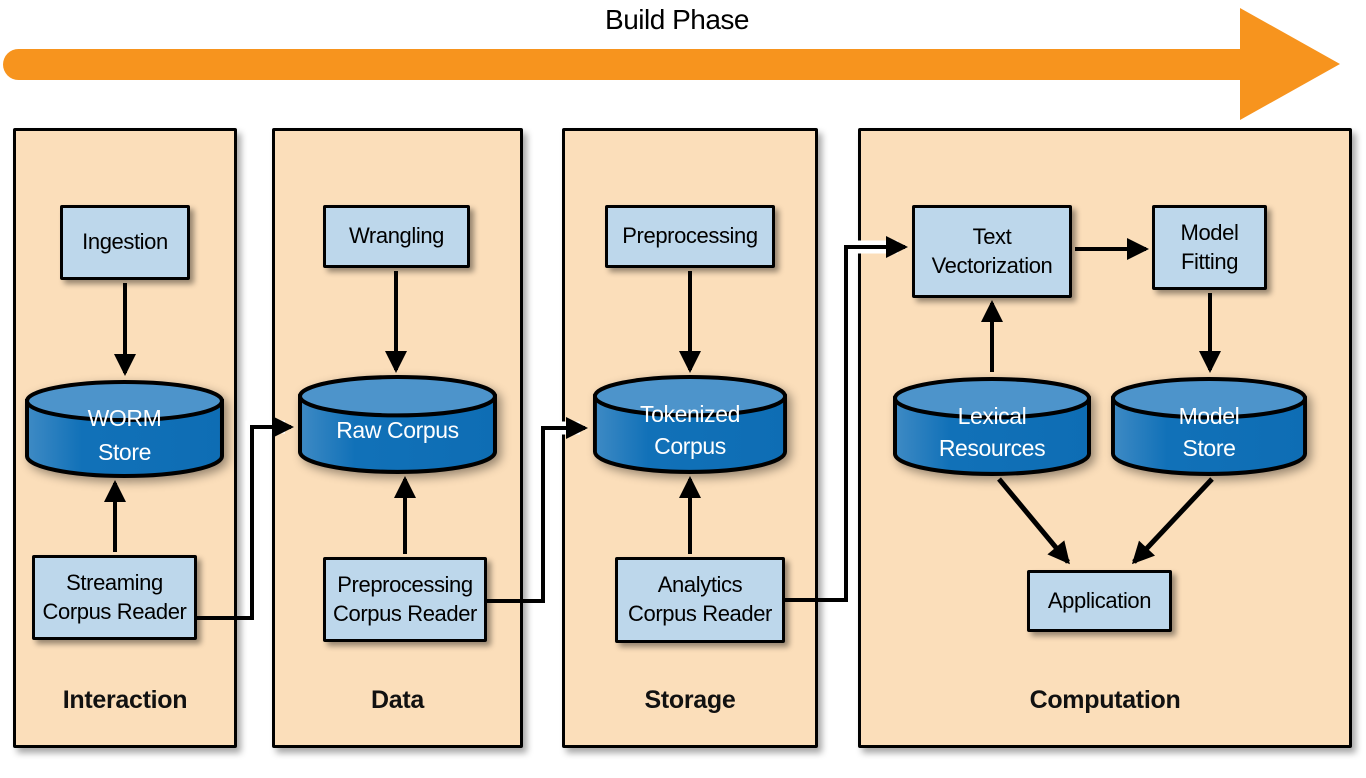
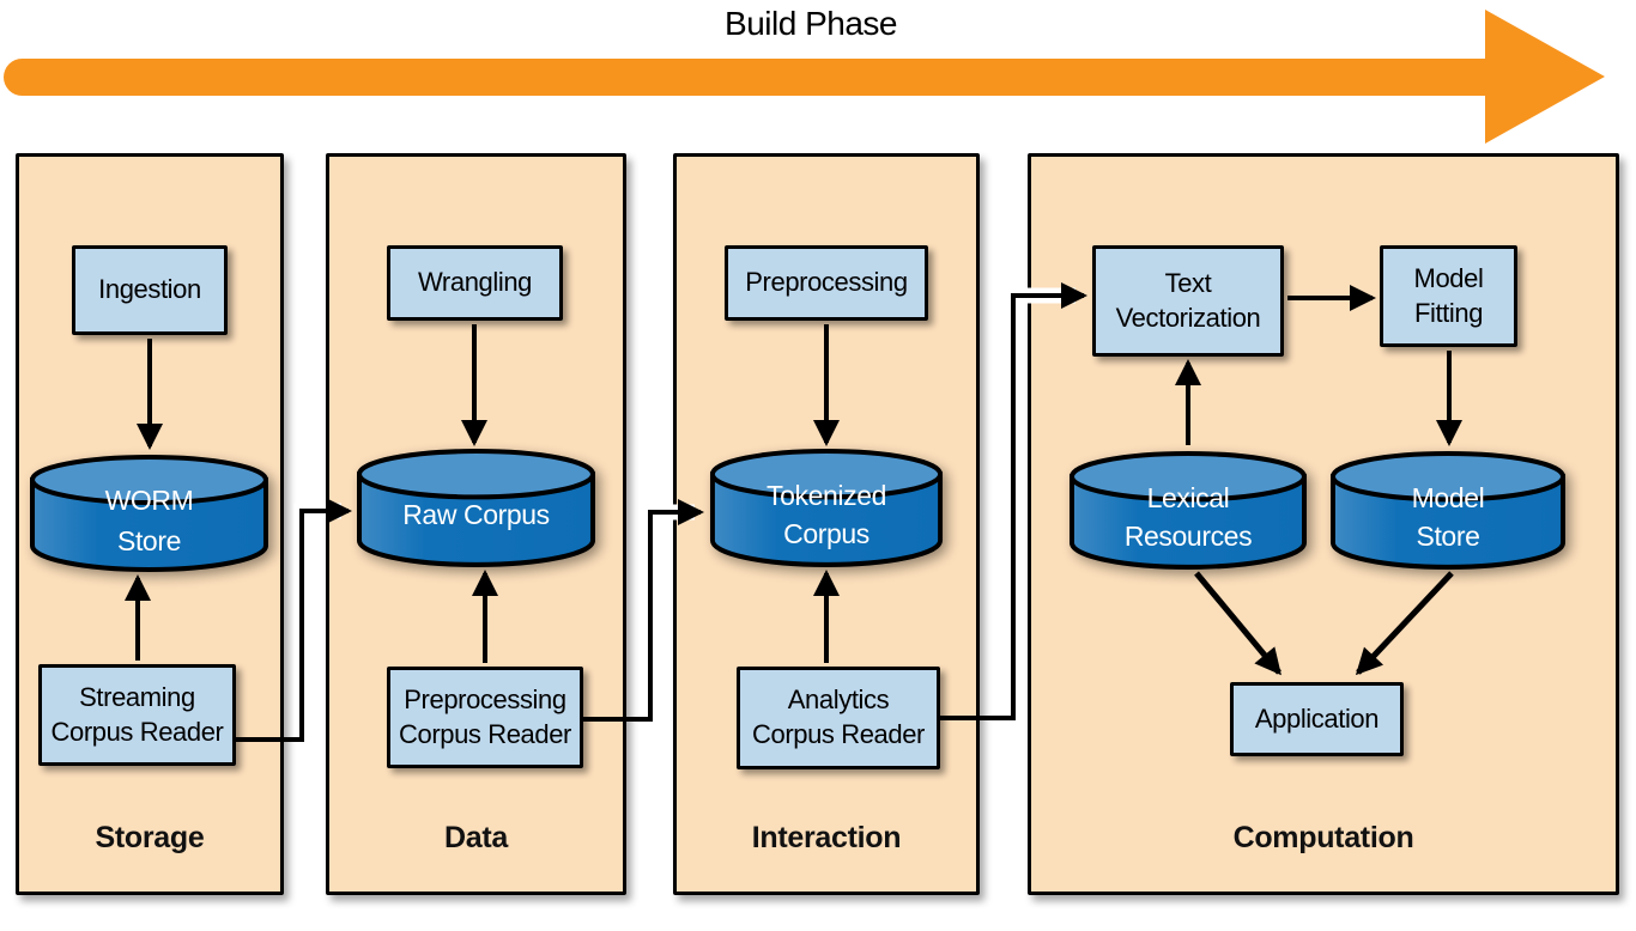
  Build Phase
- Interaction
+ Storage
  Data
- Storage
+ Interaction
  Computation
  Ingestion
  Streaming
  Corpus Reader
  Wrangling
  Preprocessing
  Corpus Reader
  Preprocessing
  Analytics
  Corpus Reader
  Text
  Vectorization
  Model
  Fitting
  Application
  WORM
  Store
  Raw Corpus
  Tokenized
  Corpus
  Lexical
  Resources
  Model
  Store
